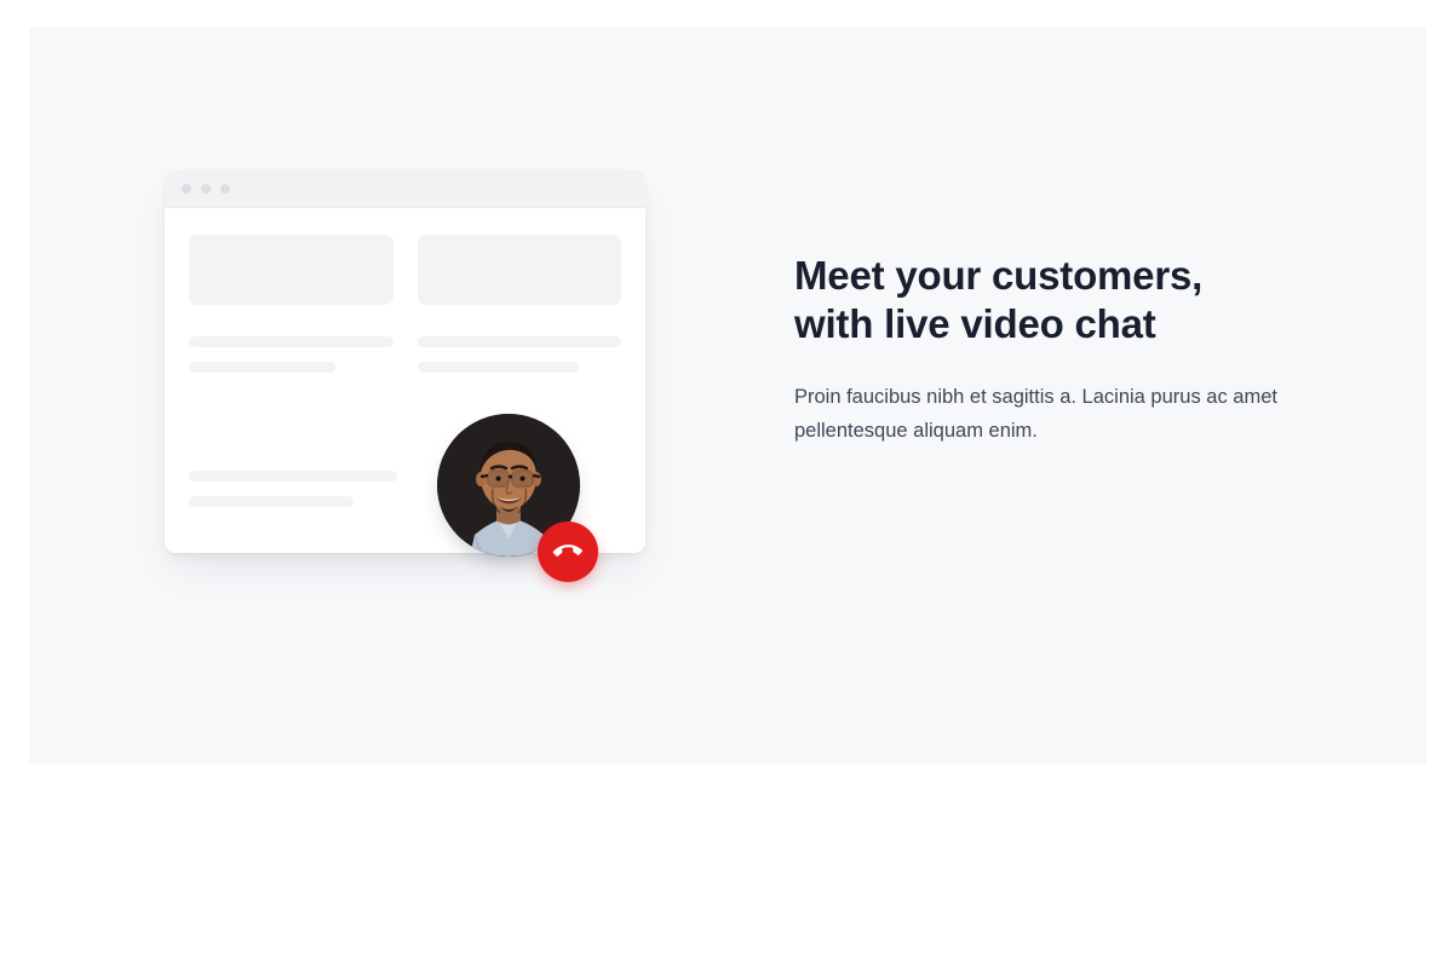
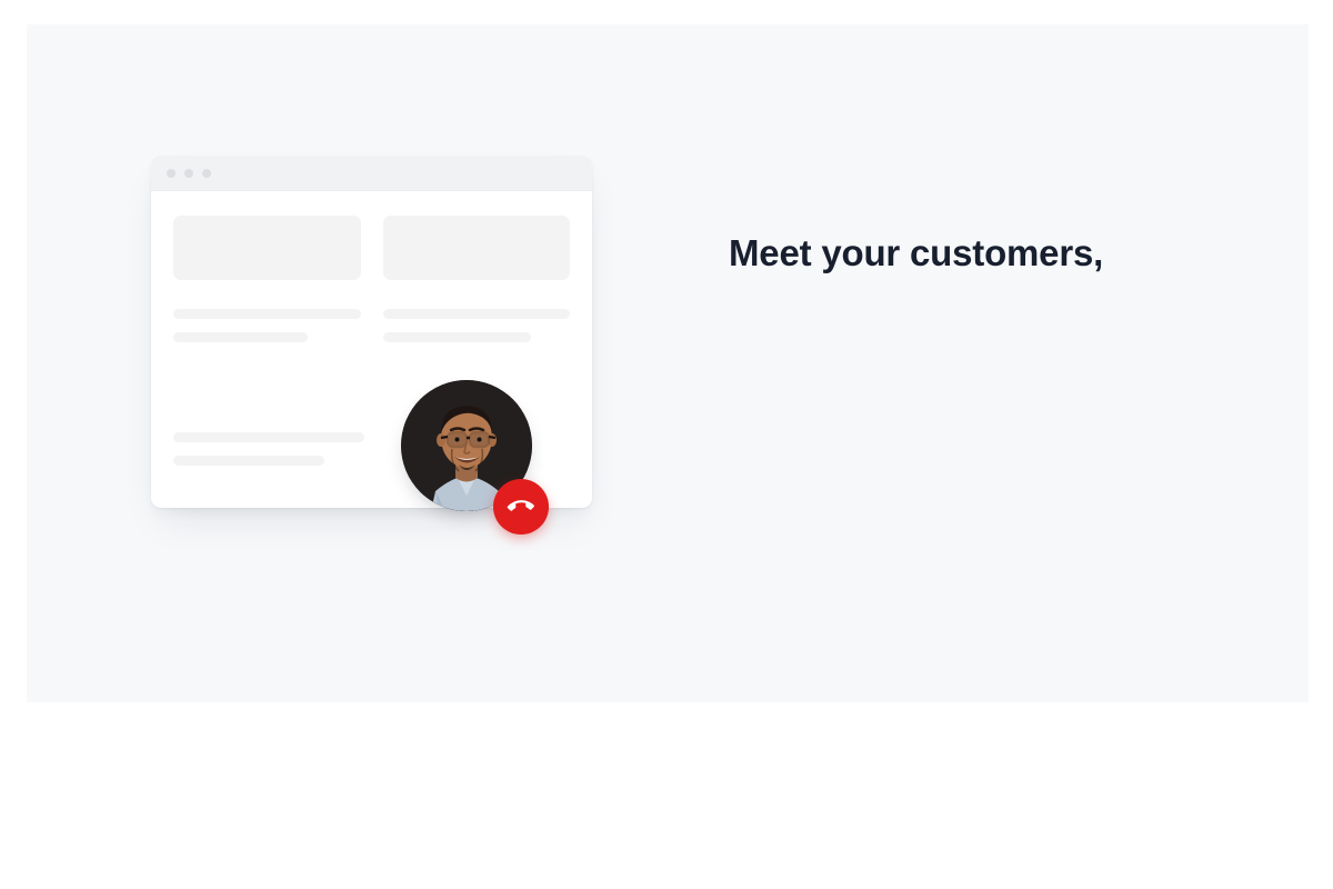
  Meet your customers,
- with live video chat
- Proin faucibus nibh et sagittis a. Lacinia purus ac amet pellentesque aliquam enim.
